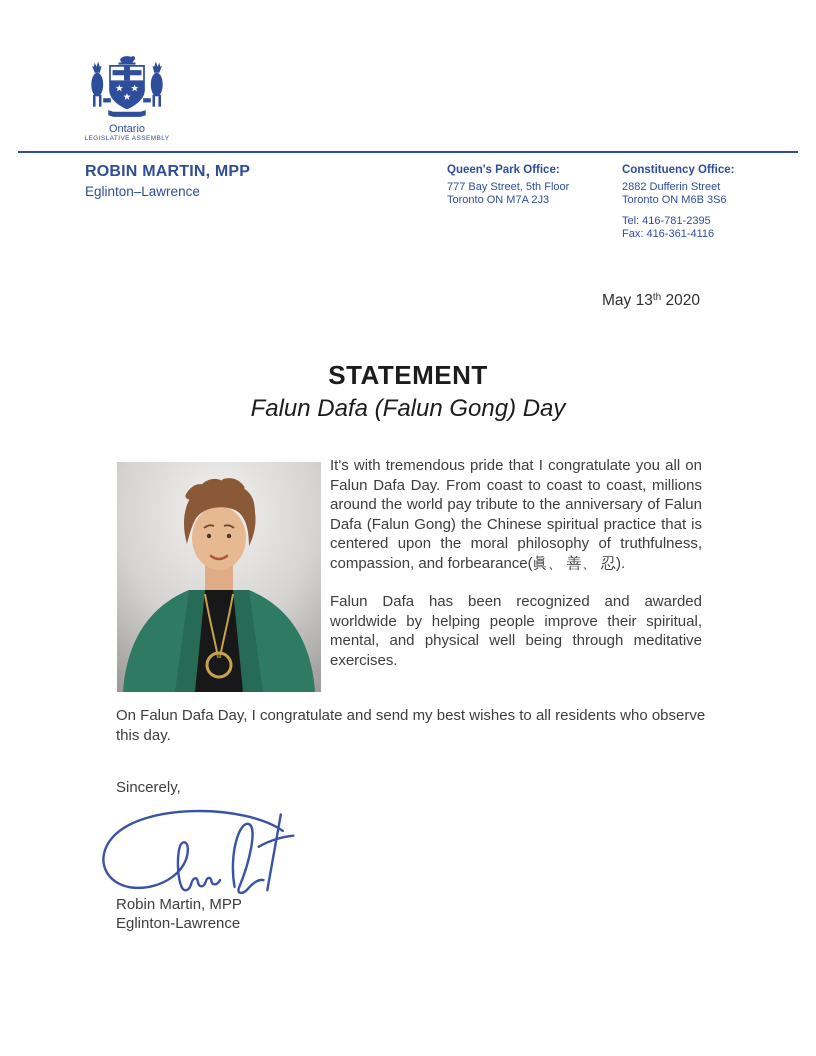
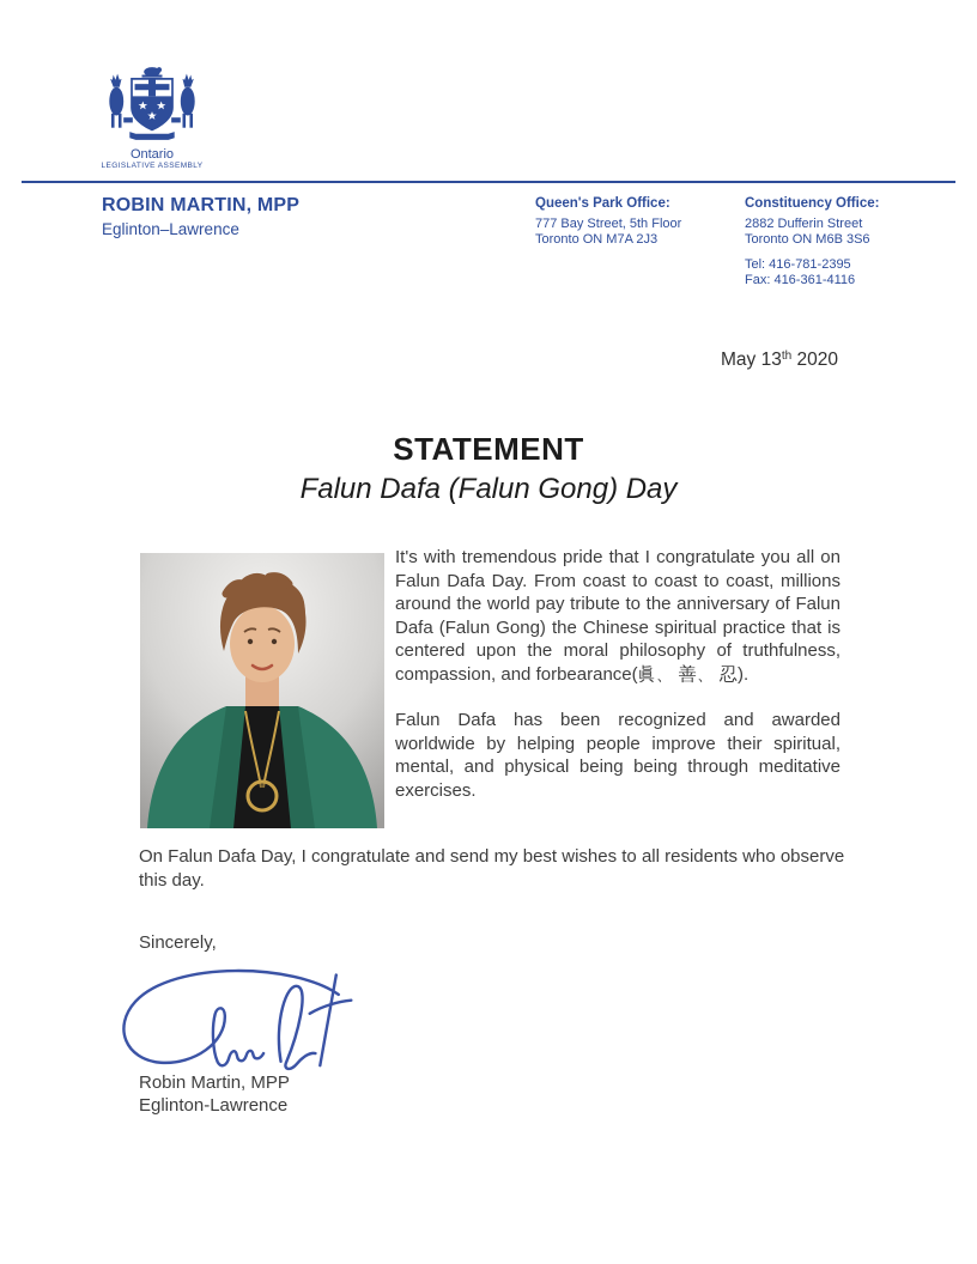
  Ontario
  ROBIN MARTIN, MPP
  Eglinton–Lawrence
  Queen's Park Office:
  777 Bay Street, 5th Floor
  Toronto ON M7A 2J3
  Constituency Office:
  2882 Dufferin Street
  Toronto ON M6B 3S6
  Tel: 416-781-2395
  Fax: 416-361-4116
  May 13th 2020
  STATEMENT
  Falun Dafa (Falun Gong) Day
  It's with tremendous pride that I congratulate you all on Falun Dafa Day. From coast to coast to coast, millions around the world pay tribute to the anniversary of Falun Dafa (Falun Gong) the Chinese spiritual practice that is centered upon the moral philosophy of truthfulness, compassion, and forbearance(眞、 善、 忍).
- Falun Dafa has been recognized and awarded worldwide by helping people improve their spiritual, mental, and physical well being through meditative exercises.
+ Falun Dafa has been recognized and awarded worldwide by helping people improve their spiritual, mental, and physical being being through meditative exercises.
  On Falun Dafa Day, I congratulate and send my best wishes to all residents who observe this day.
  Sincerely,
  Robin Martin, MPP
  Eglinton-Lawrence
